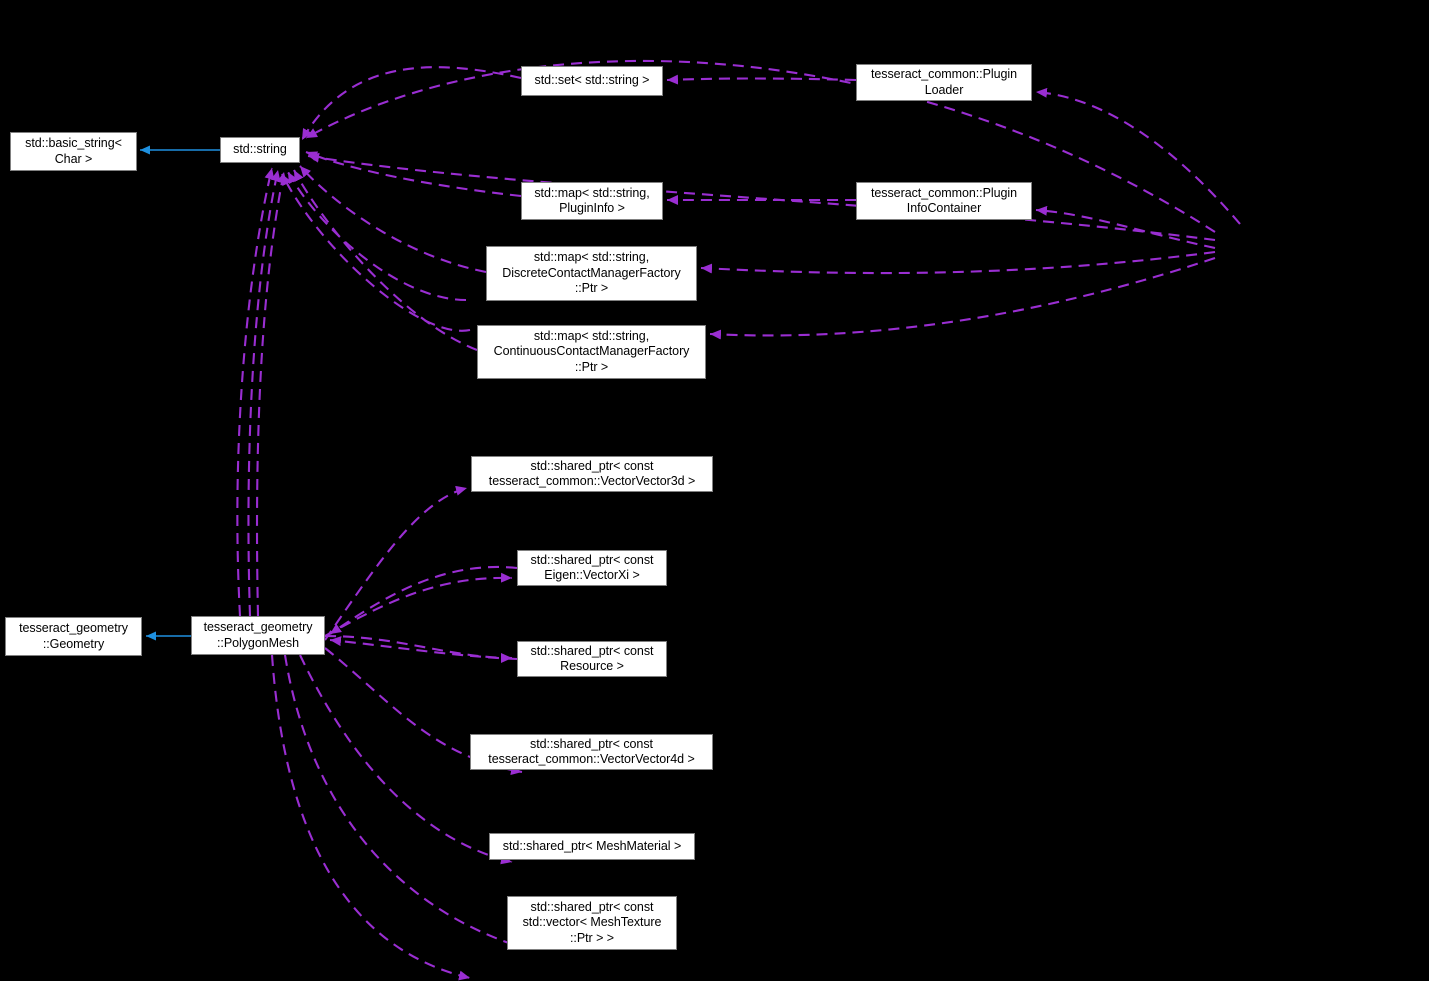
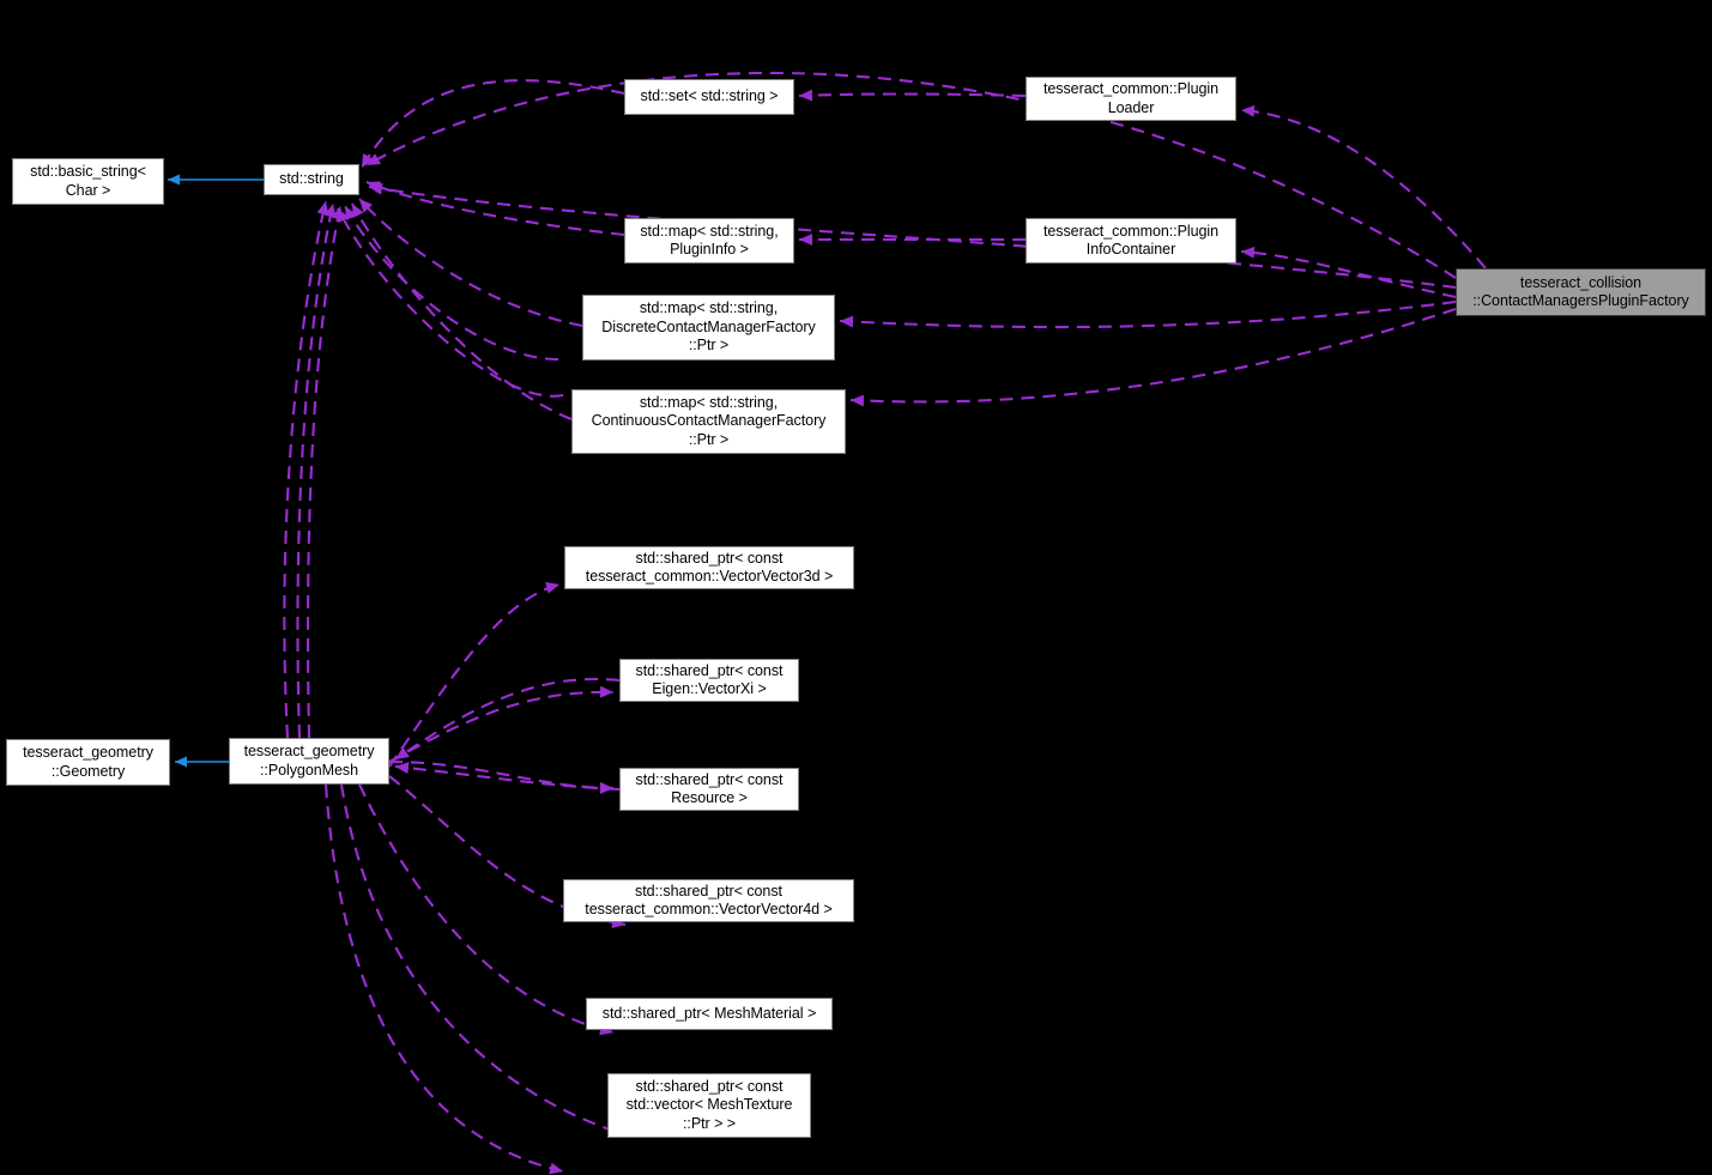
  std::basic_string<
  Char >
  std::string
  std::set< std::string >
  tesseract_common::Plugin
  Loader
  std::map< std::string,
  PluginInfo >
  tesseract_common::Plugin
  InfoContainer
+ tesseract_collision
+ ::ContactManagersPluginFactory
  std::map< std::string,
  DiscreteContactManagerFactory
  ::Ptr >
  std::map< std::string,
  ContinuousContactManagerFactory
  ::Ptr >
  std::shared_ptr< const
  tesseract_common::VectorVector3d >
  std::shared_ptr< const
  Eigen::VectorXi >
  tesseract_geometry
  ::Geometry
  tesseract_geometry
  ::PolygonMesh
  std::shared_ptr< const
  Resource >
  std::shared_ptr< const
  tesseract_common::VectorVector4d >
  std::shared_ptr< MeshMaterial >
  std::shared_ptr< const
  std::vector< MeshTexture
  ::Ptr > >
